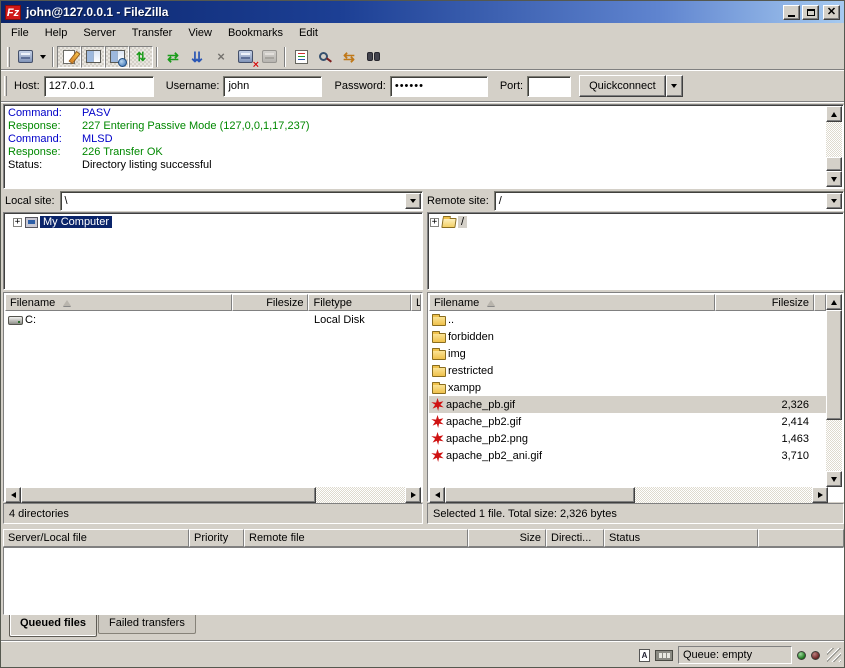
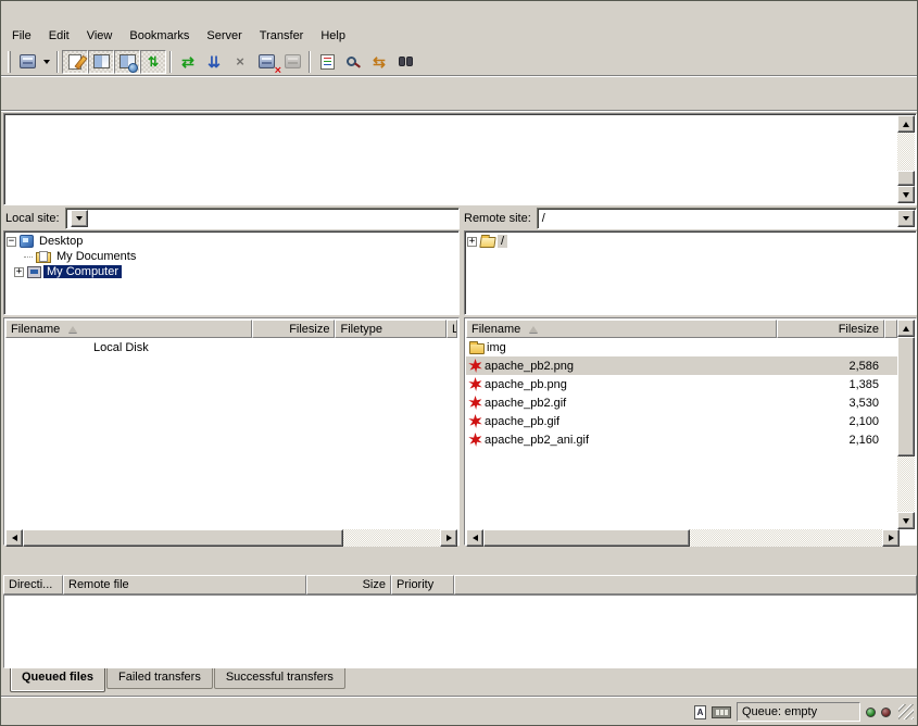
- Fz
- john@127.0.0.1 - FileZilla
- ✕
  File
- Help
+ Edit
- Server
+ View
- Transfer
+ Bookmarks
- View
+ Server
- Bookmarks
+ Transfer
- Edit
+ Help
  ⇅
  ⇄
  ⇊
  ×
  ×
  ⇆
- Host:
- 127.0.0.1
- Username:
- john
- Password:
- ••••••
- Port:
- Quickconnect
- Command: PASV
- Response: 227 Entering Passive Mode (127,0,0,1,17,237)
- Command: MLSD
- Response: 226 Transfer OK
- Status: Directory listing successful
  Local site:
- \
  Remote site:
  /
+ −
+ Desktop
+ My Documents
  +
  My Computer
  +
  /
  Filename
  Filesize
  Filetype
  L
- C:
  Local Disk
  Filename
  Filesize
- ..
- forbidden
  img
- restricted
- xampp
- apache_pb.gif
+ apache_pb2.png
- 2,326
+ 2,586
+ apache_pb.png
+ 1,385
  apache_pb2.gif
- 2,414
+ 3,530
- apache_pb2.png
+ apache_pb.gif
- 1,463
+ 2,100
  apache_pb2_ani.gif
- 3,710
+ 2,160
- 4 directories
- Selected 1 file. Total size: 2,326 bytes
- Server/Local file
- Priority
+ Directi...
  Remote file
  Size
- Directi...
+ Priority
- Status
  Queued files
  Failed transfers
+ Successful transfers
  A
  Queue: empty
